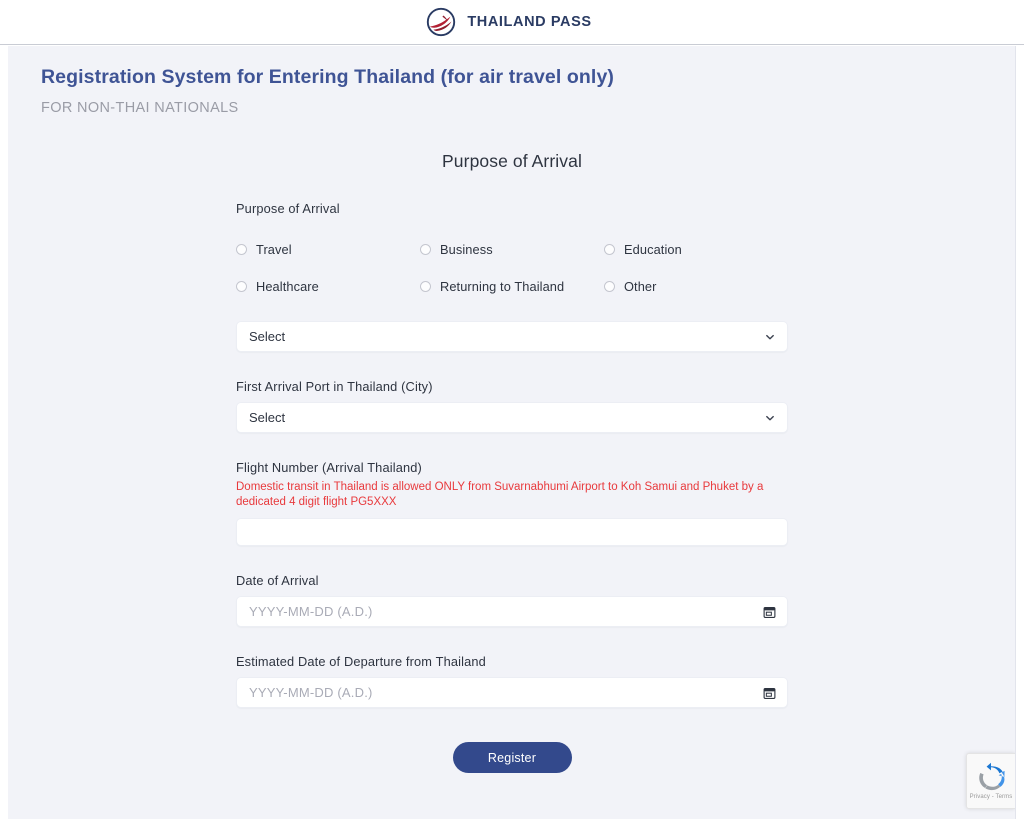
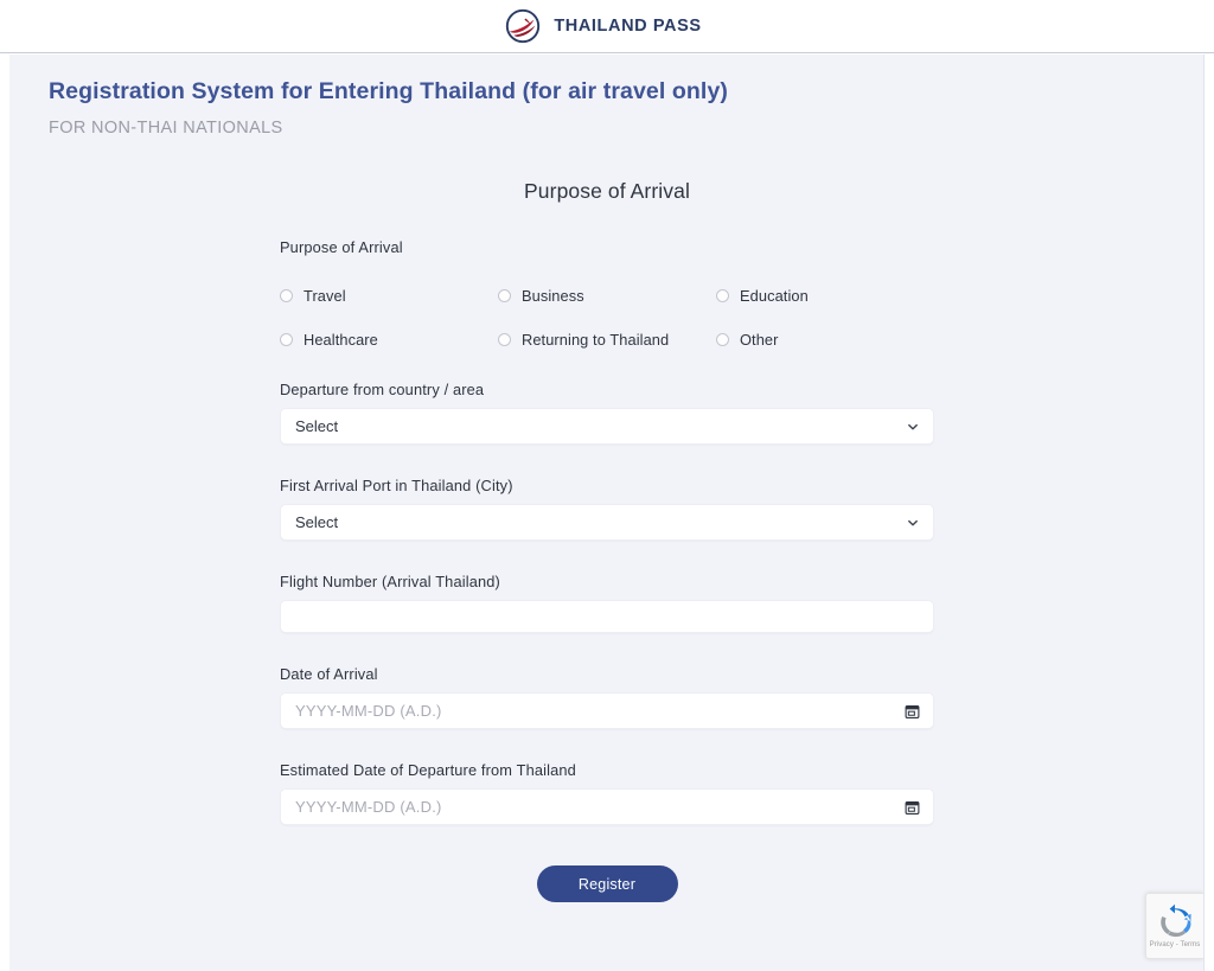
  THAILAND PASS
  Registration System for Entering Thailand (for air travel only)
  FOR NON-THAI NATIONALS
  Purpose of Arrival
  Purpose of Arrival
  Travel
  Business
  Education
  Healthcare
  Returning to Thailand
  Other
+ Departure from country / area
  Select
  First Arrival Port in Thailand (City)
  Select
  Flight Number (Arrival Thailand)
- Domestic transit in Thailand is allowed ONLY from Suvarnabhumi Airport to Koh Samui and Phuket by a dedicated 4 digit flight PG5XXX
  Date of Arrival
  YYYY-MM-DD (A.D.)
  Estimated Date of Departure from Thailand
  YYYY-MM-DD (A.D.)
  Register
